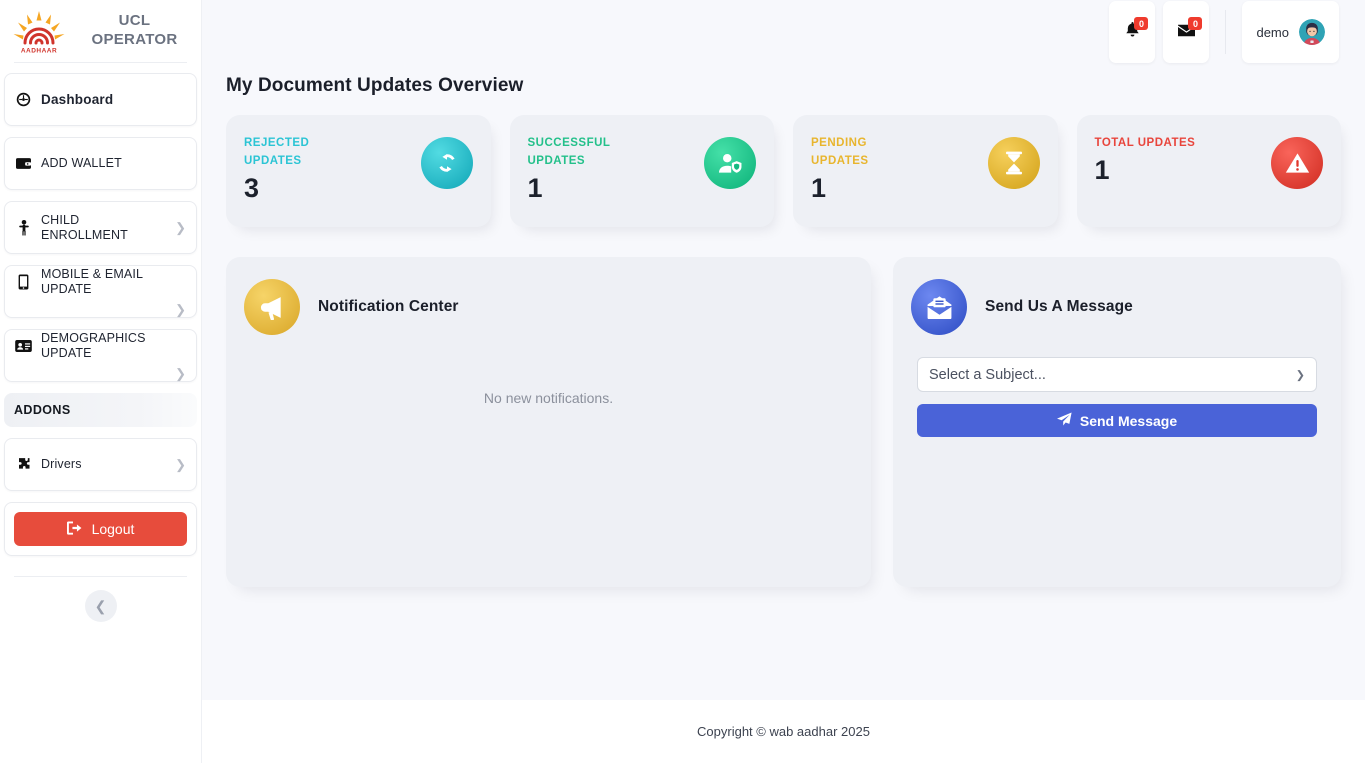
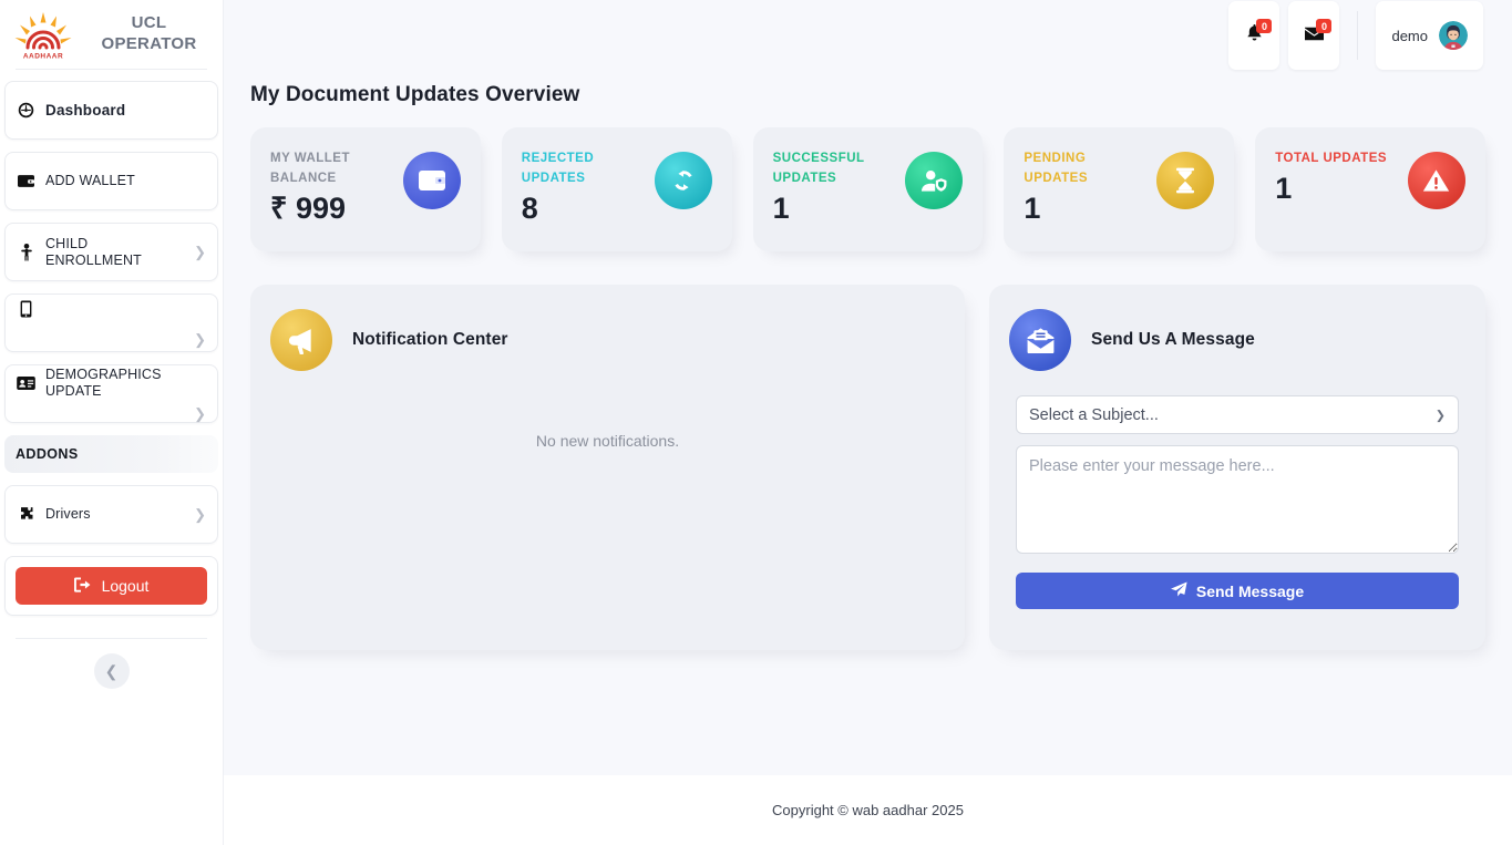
  UCL OPERATOR
  Dashboard
  ADD WALLET
  CHILD ENROLLMENT
  ❯
- MOBILE & EMAIL UPDATE
  ❯
  DEMOGRAPHICS UPDATE
  ❯
  ADDONS
  Drivers
  ❯
  Logout
  ❮
  0
  0
  demo
  My Document Updates Overview
+ MY WALLET BALANCE
+ ₹ 999
  REJECTED UPDATES
- 3
+ 8
  SUCCESSFUL UPDATES
  1
  PENDING UPDATES
  1
  TOTAL UPDATES
  1
  Notification Center
  No new notifications.
  Send Us A Message
  Select a Subject...
  ❯
+ Please enter your message here...
  Send Message
  Copyright © wab aadhar 2025
